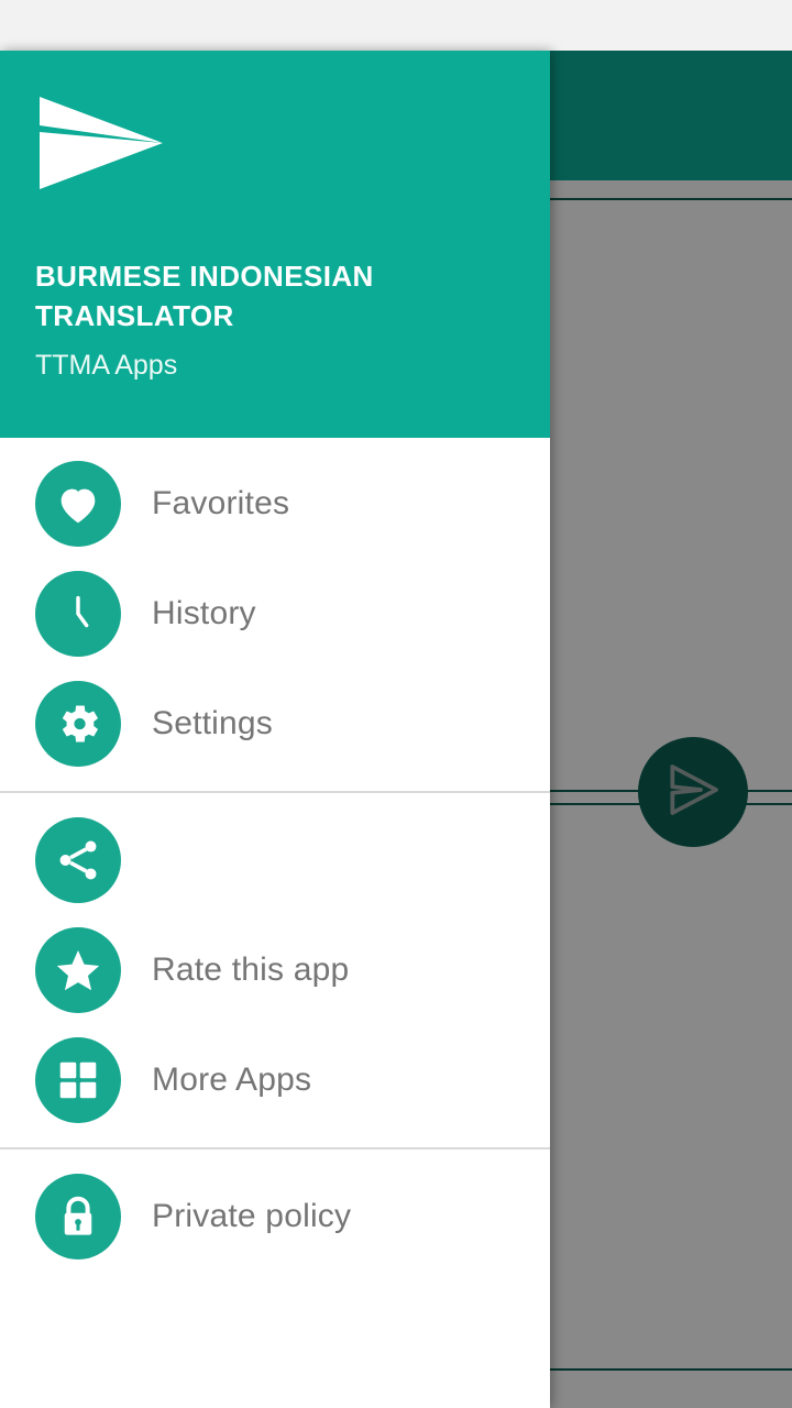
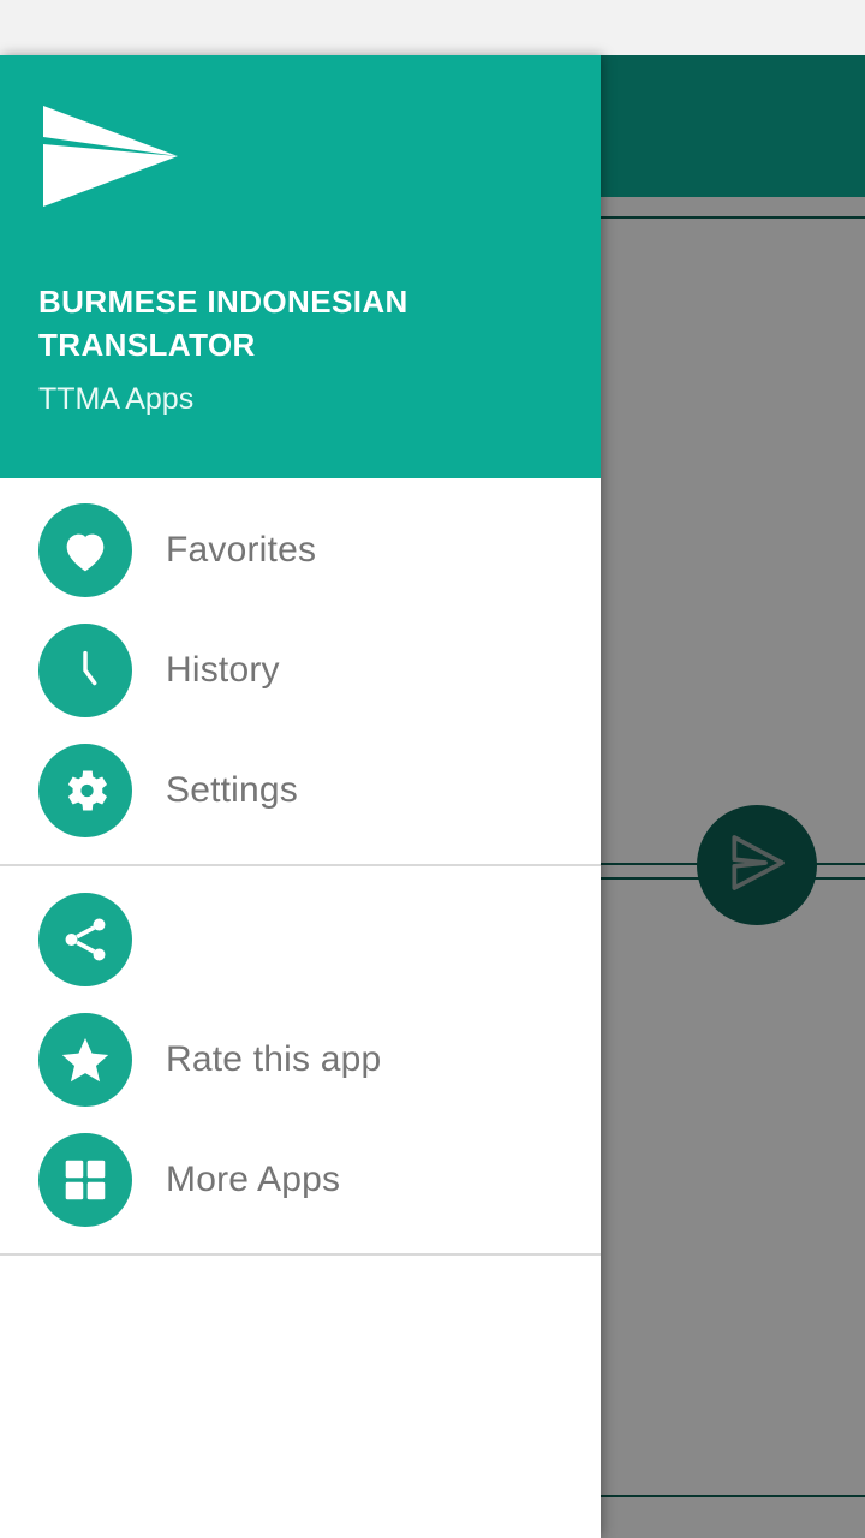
  BURMESE INDONESIAN TRANSLATOR
  TTMA Apps
  Favorites
  History
  Settings
  Rate this app
  More Apps
- Private policy
